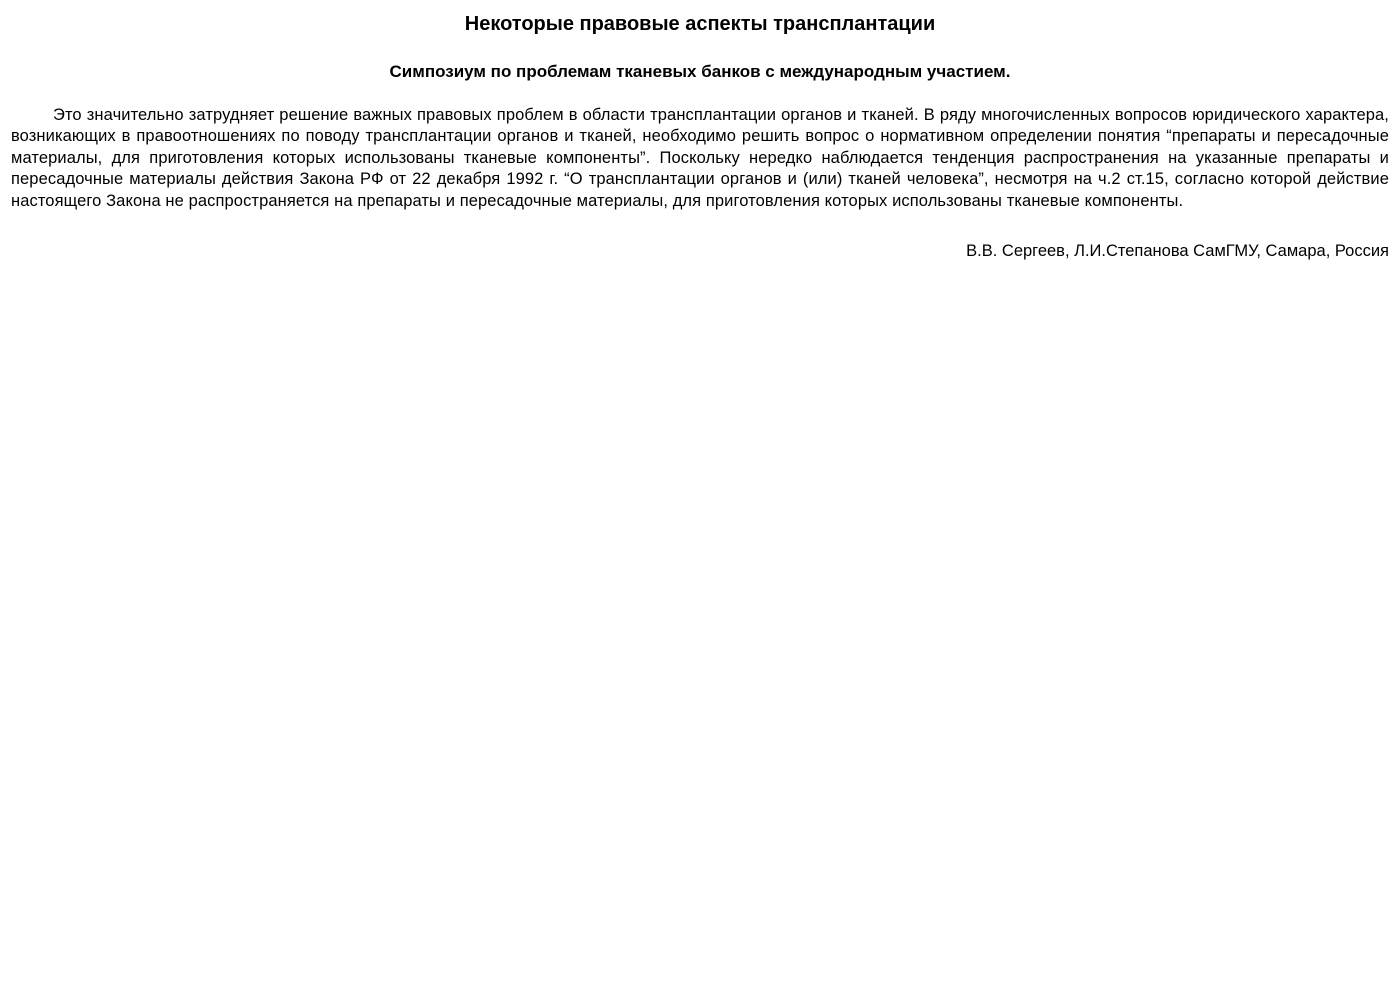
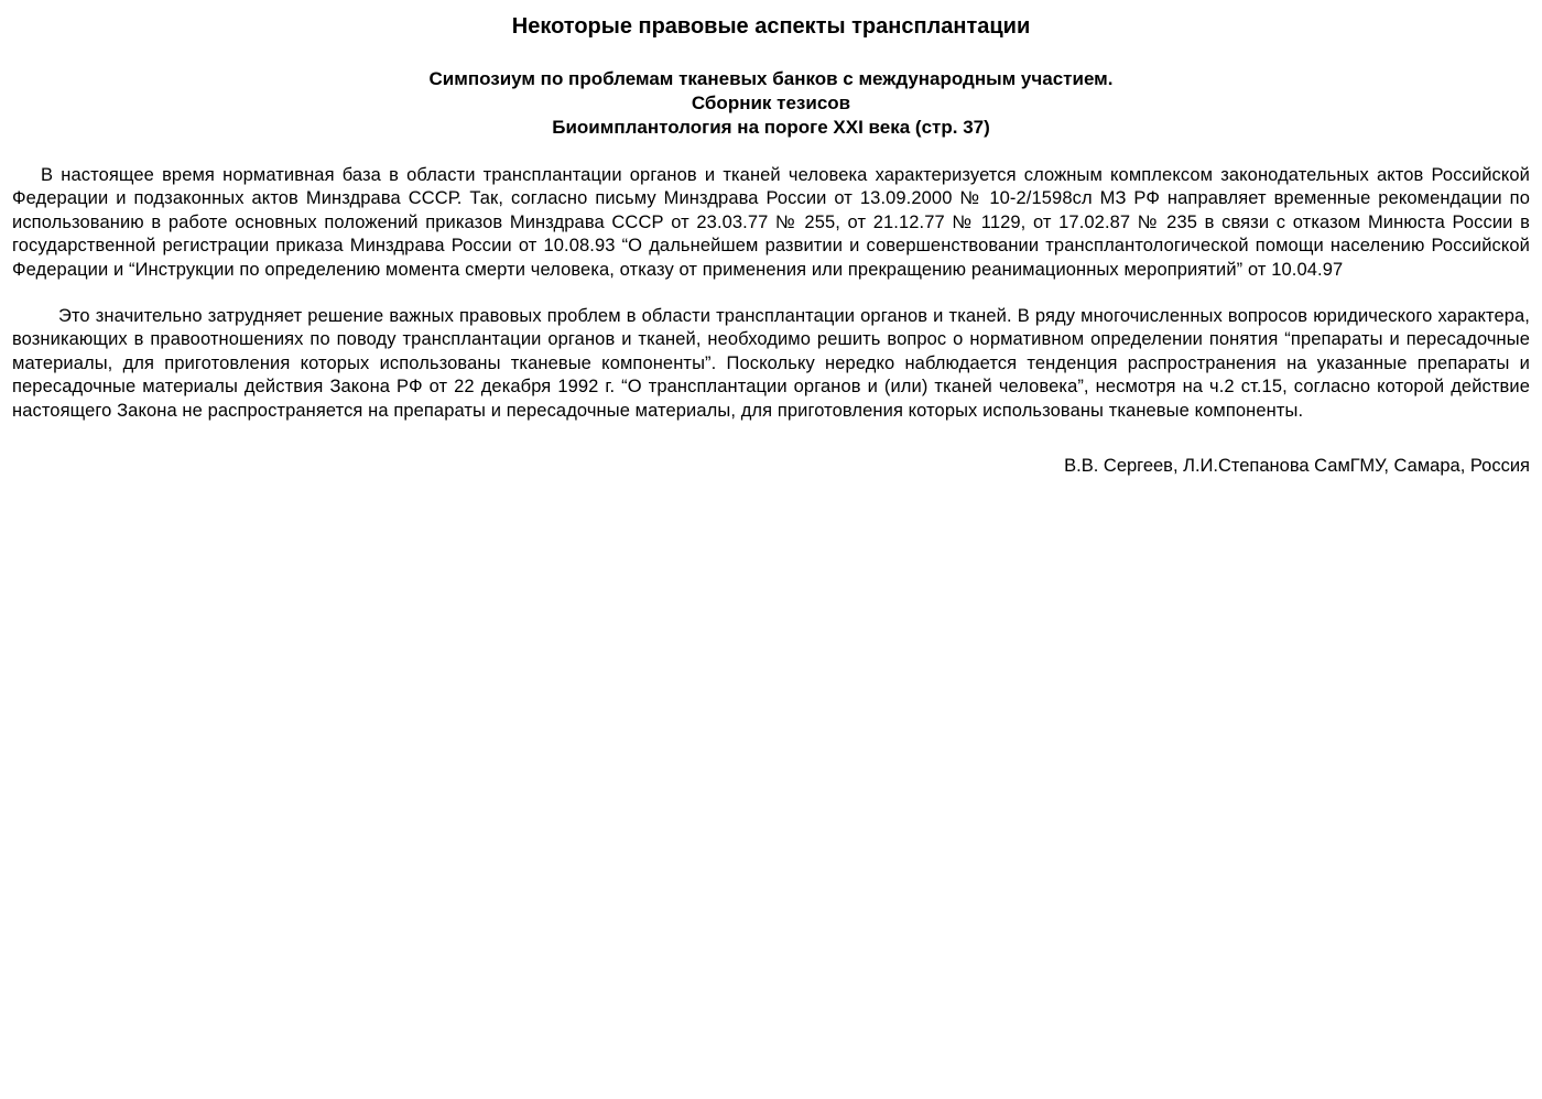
  Некоторые правовые аспекты трансплантации
  Симпозиум по проблемам тканевых банков с международным участием.
+ Сборник тезисов
+ Биоимплантология на пороге XXI века (стр. 37)
+ В настоящее время нормативная база в области трансплантации органов и тканей человека характеризуется сложным комплексом законодательных актов Российской Федерации и подзаконных актов Минздрава СССР. Так, согласно письму Минздрава России от 13.09.2000 № 10-2/1598сл МЗ РФ направляет временные рекомендации по использованию в работе основных положений приказов Минздрава СССР от 23.03.77 № 255, от 21.12.77 № 1129, от 17.02.87 № 235 в связи с отказом Минюста России в государственной регистрации приказа Минздрава России от 10.08.93 “О дальнейшем развитии и совершенствовании трансплантологической помощи населению Российской Федерации и “Инструкции по определению момента смерти человека, отказу от применения или прекращению реанимационных мероприятий” от 10.04.97
  Это значительно затрудняет решение важных правовых проблем в области трансплантации органов и тканей. В ряду многочисленных вопросов юридического характера, возникающих в правоотношениях по поводу трансплантации органов и тканей, необходимо решить вопрос о нормативном определении понятия “препараты и пересадочные материалы, для приготовления которых использованы тканевые компоненты”. Поскольку нередко наблюдается тенденция распространения на указанные препараты и пересадочные материалы действия Закона РФ от 22 декабря 1992 г. “О трансплантации органов и (или) тканей человека”, несмотря на ч.2 ст.15, согласно которой действие настоящего Закона не распространяется на препараты и пересадочные материалы, для приготовления которых использованы тканевые компоненты.
  В.В. Сергеев, Л.И.Степанова СамГМУ, Самара, Россия
